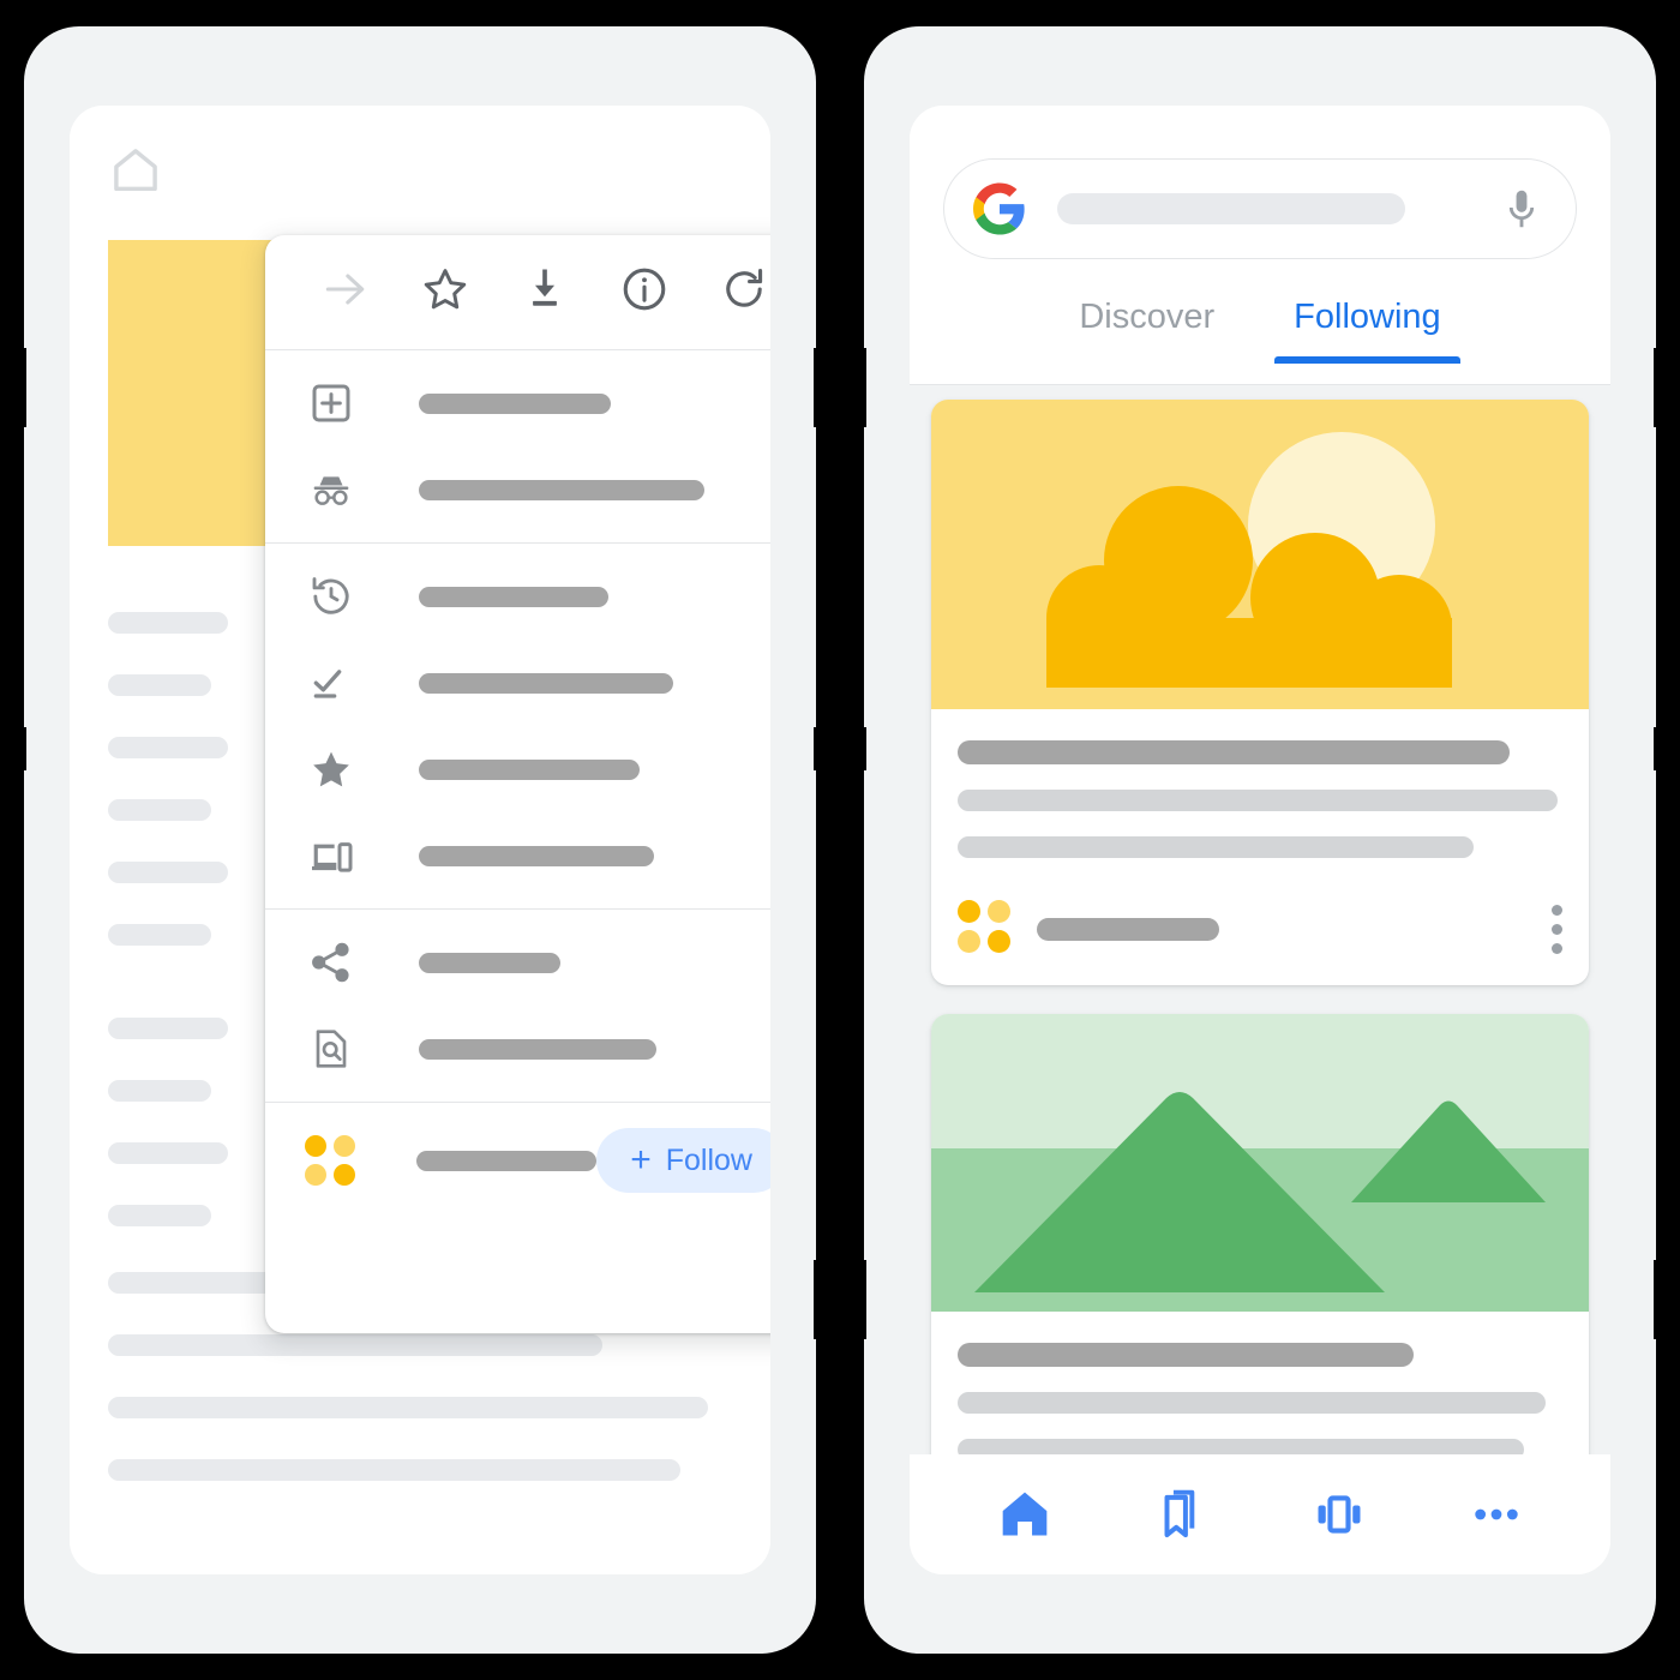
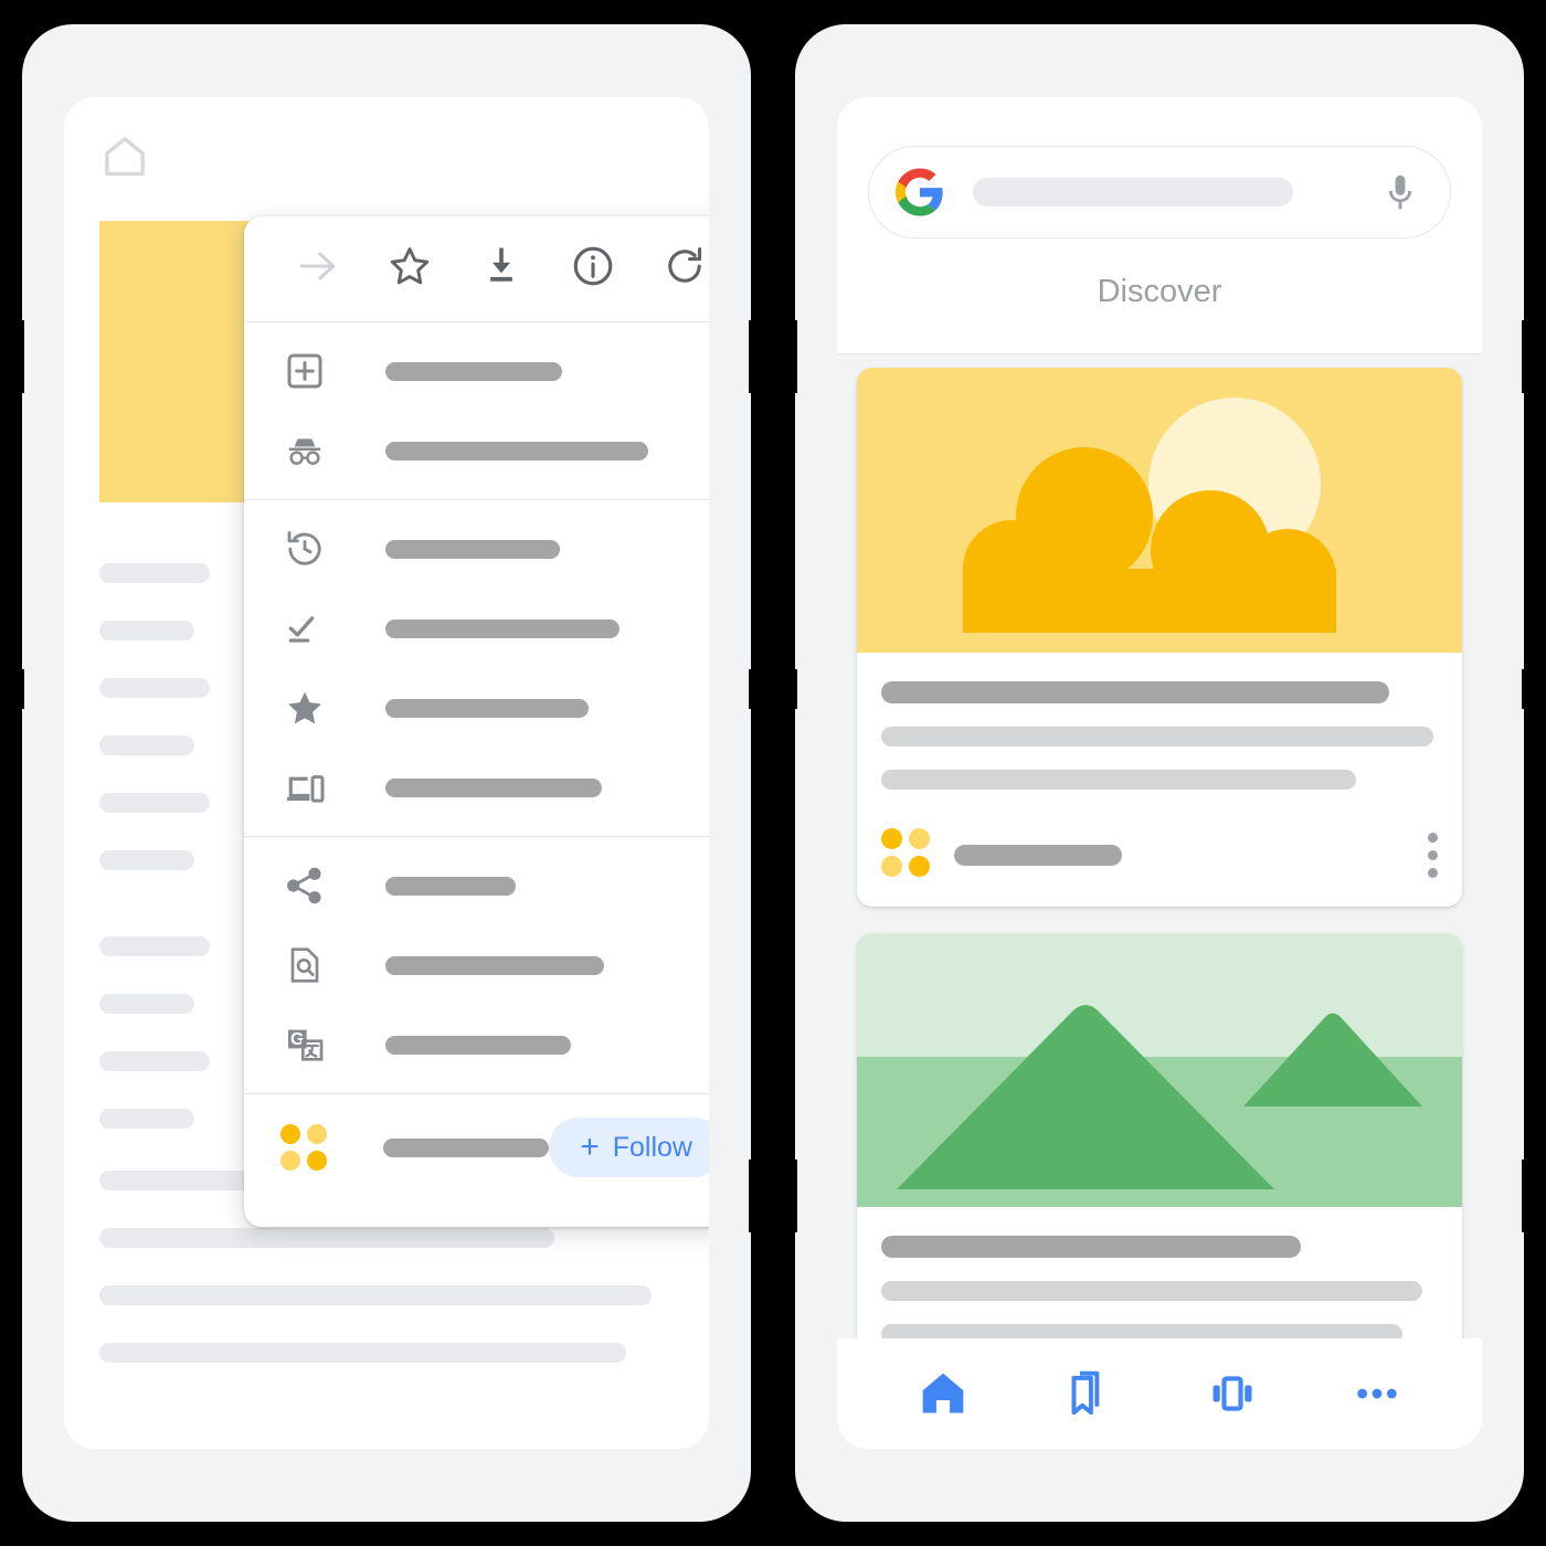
+ G
  +
  Follow
  Discover
- Following
